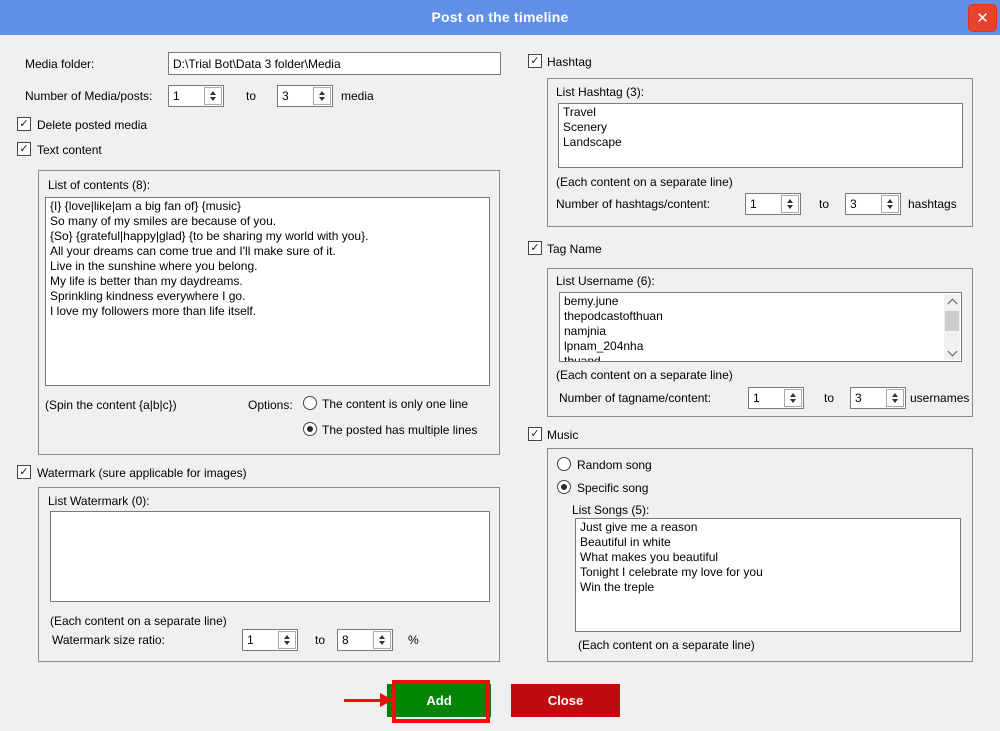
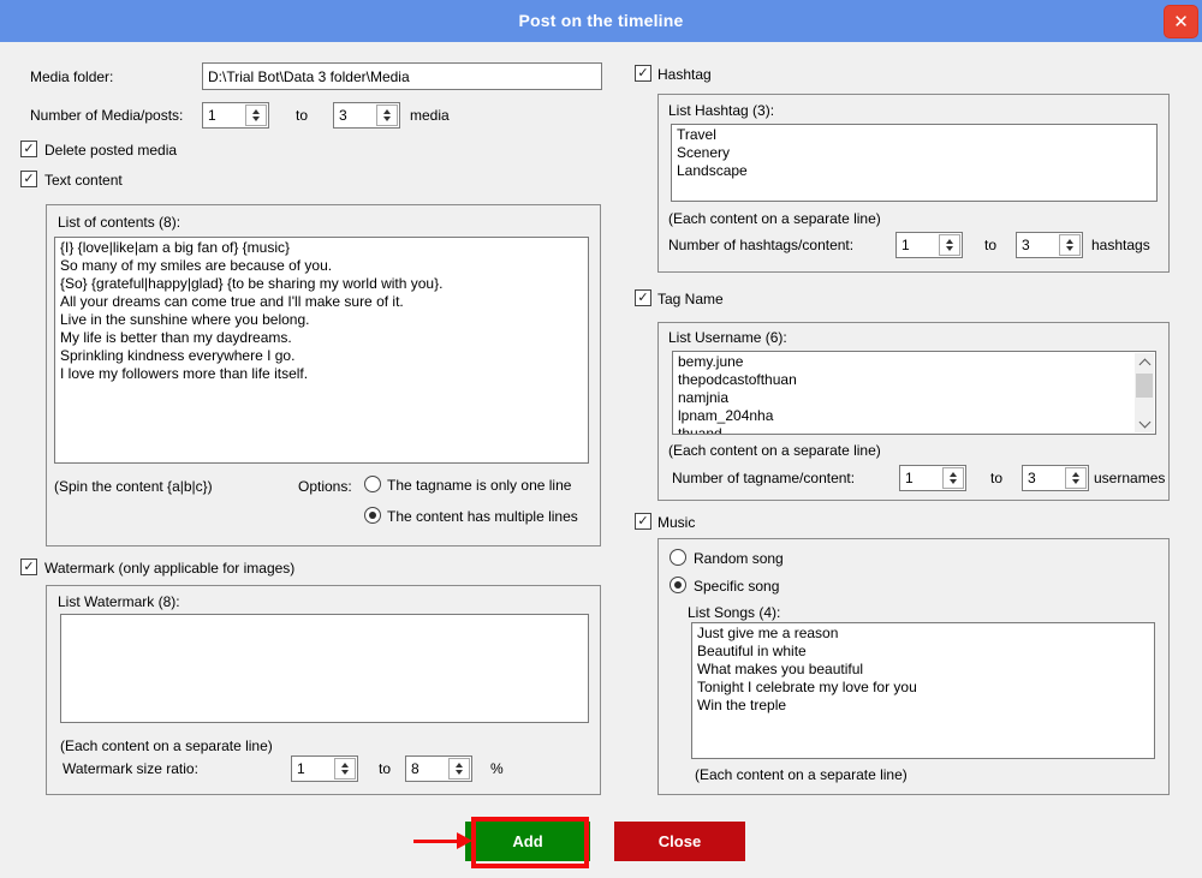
  Post on the timeline
  ✕
  Media folder:
  D:\Trial Bot\Data 3 folder\Media
  Number of Media/posts:
  1
  to
  3
  media
  ✓
  Delete posted media
  ✓
  Text content
  List of contents (8):
  {I} {love|like|am a big fan of} {music}
  So many of my smiles are because of you.
  {So} {grateful|happy|glad} {to be sharing my world with you}.
  All your dreams can come true and I'll make sure of it.
  Live in the sunshine where you belong.
  My life is better than my daydreams.
  Sprinkling kindness everywhere I go.
  I love my followers more than life itself.
  (Spin the content {a|b|c})
  Options:
- The content is only one line
+ The tagname is only one line
- The posted has multiple lines
+ The content has multiple lines
  ✓
- Watermark (sure applicable for images)
+ Watermark (only applicable for images)
- List Watermark (0):
+ List Watermark (8):
  (Each content on a separate line)
  Watermark size ratio:
  1
  to
  8
  %
  ✓
  Hashtag
  List Hashtag (3):
  Travel
  Scenery
  Landscape
  (Each content on a separate line)
  Number of hashtags/content:
  1
  to
  3
  hashtags
  ✓
  Tag Name
  List Username (6):
  bemy.june
  thepodcastofthuan
  namjnia
  lpnam_204nha
  thuand
  (Each content on a separate line)
  Number of tagname/content:
  1
  to
  3
  usernames
  ✓
  Music
  Random song
  Specific song
- List Songs (5):
+ List Songs (4):
  Just give me a reason
  Beautiful in white
  What makes you beautiful
  Tonight I celebrate my love for you
  Win the treple
  (Each content on a separate line)
  Add
  Close
